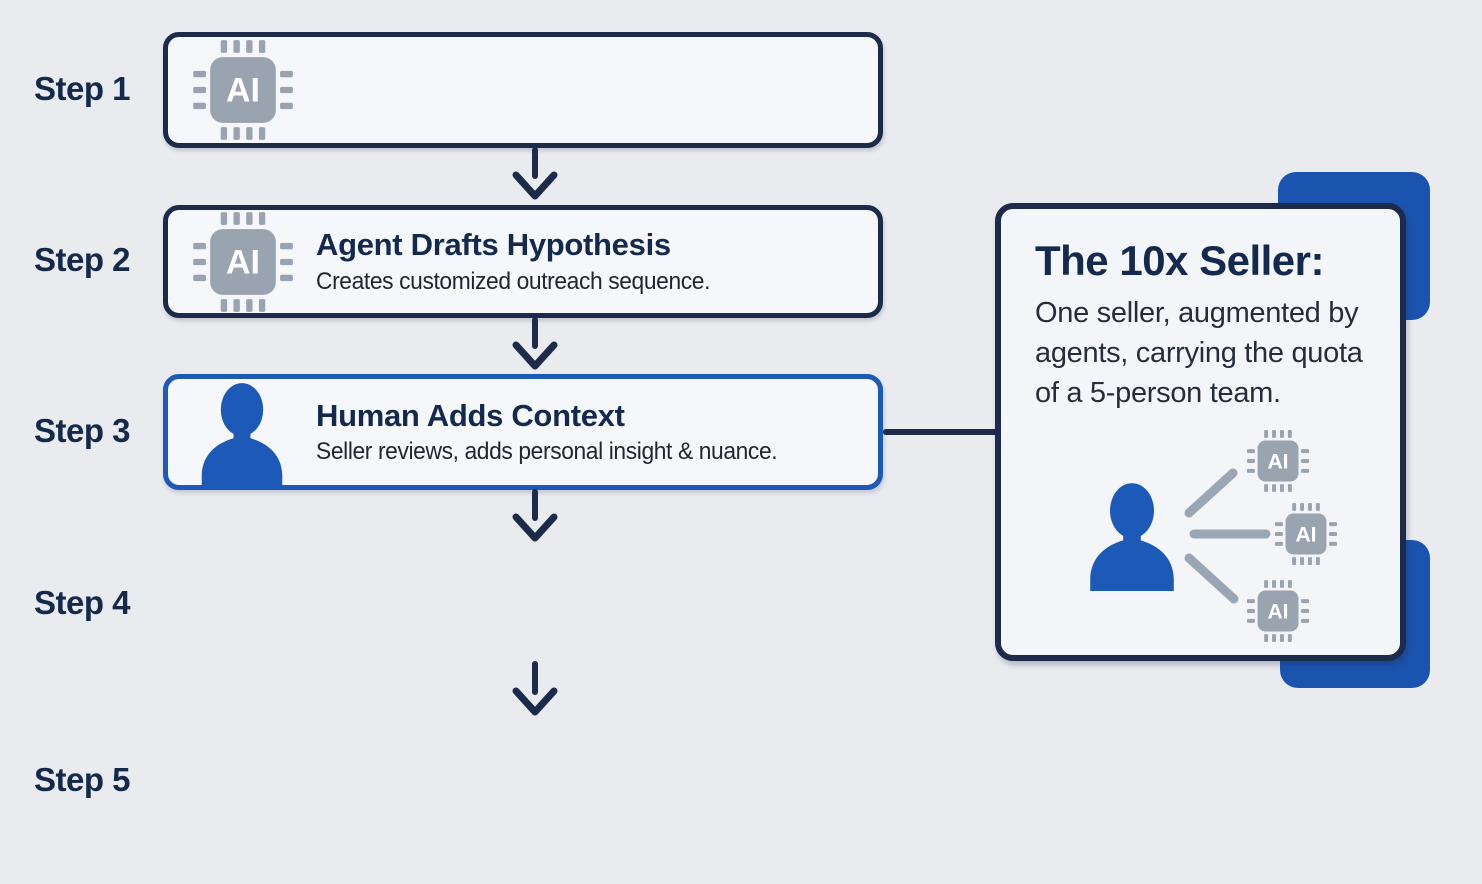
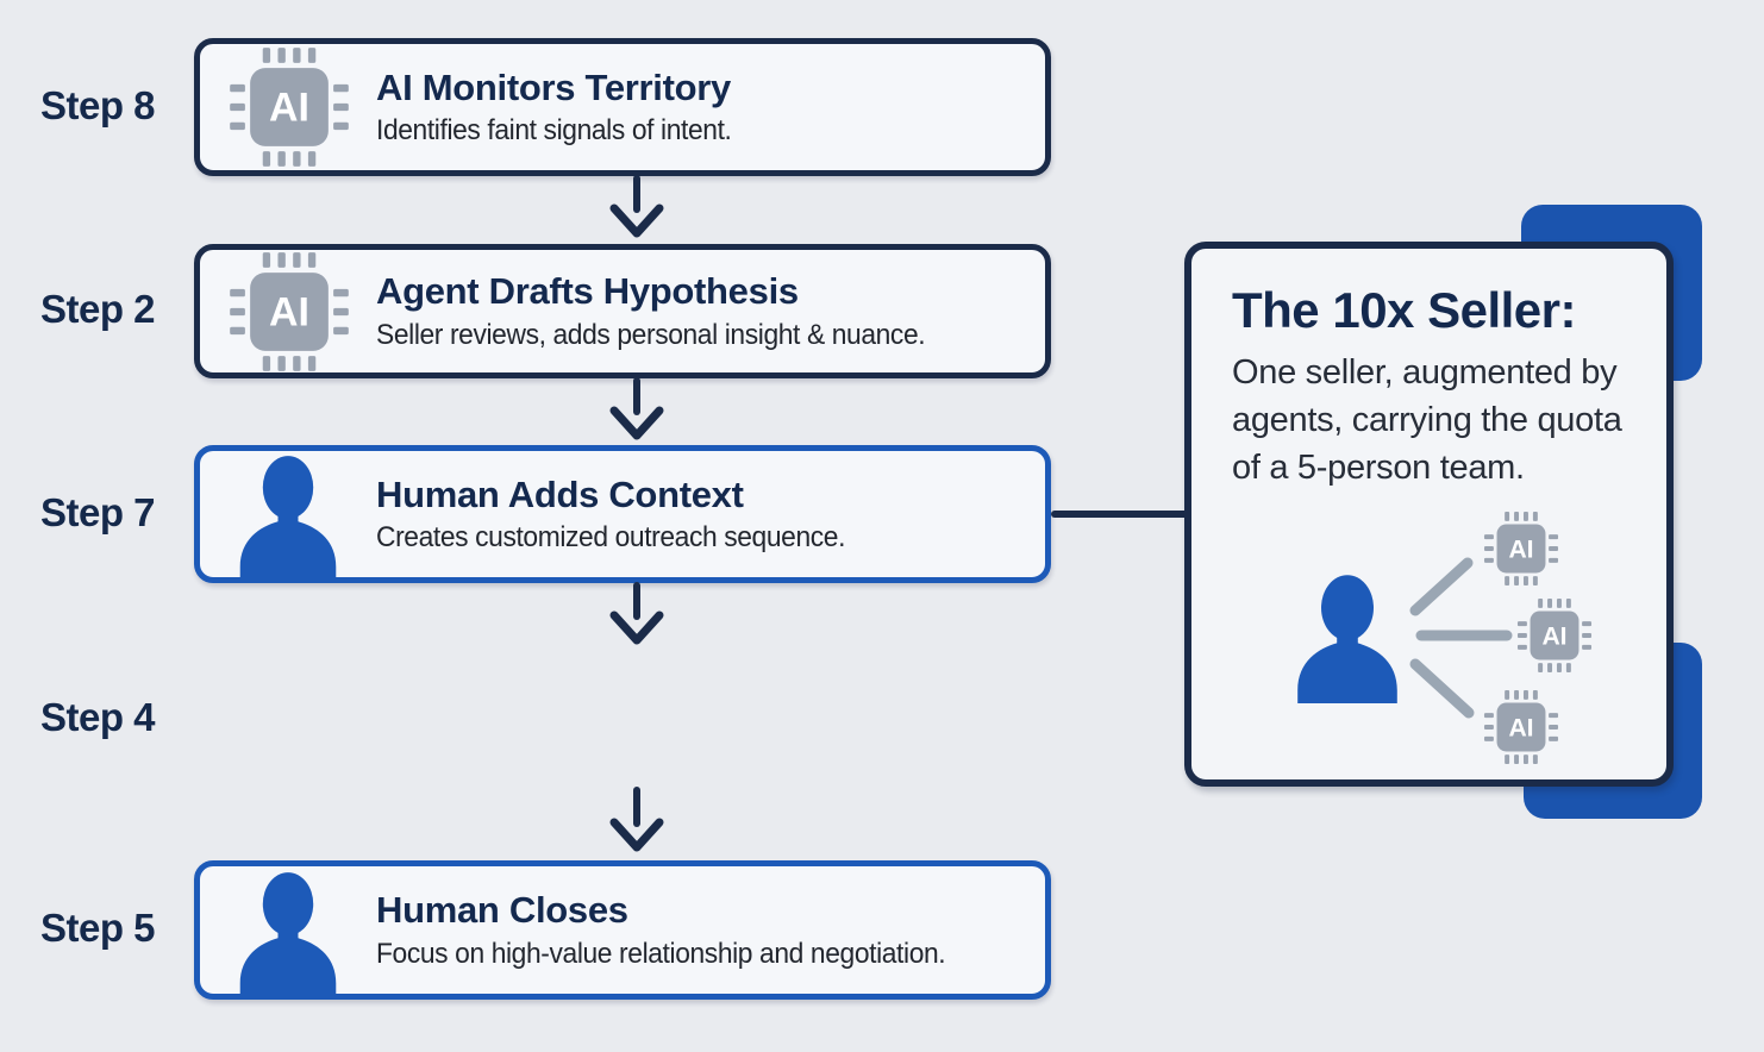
- Step 1
+ Step 8
  Step 2
- Step 3
+ Step 7
  Step 4
  Step 5
+ AI Monitors Territory
+ Identifies faint signals of intent.
  Agent Drafts Hypothesis
- Creates customized outreach sequence.
+ Seller reviews, adds personal insight & nuance.
  Human Adds Context
- Seller reviews, adds personal insight & nuance.
+ Creates customized outreach sequence.
+ Human Closes
+ Focus on high-value relationship and negotiation.
  The 10x Seller:
  One seller, augmented by agents, carrying the quota of a 5-person team.
